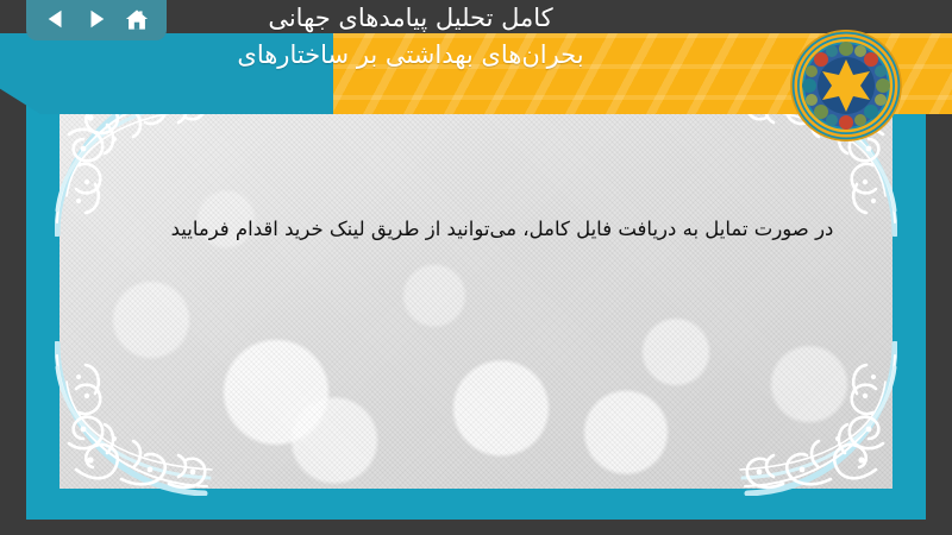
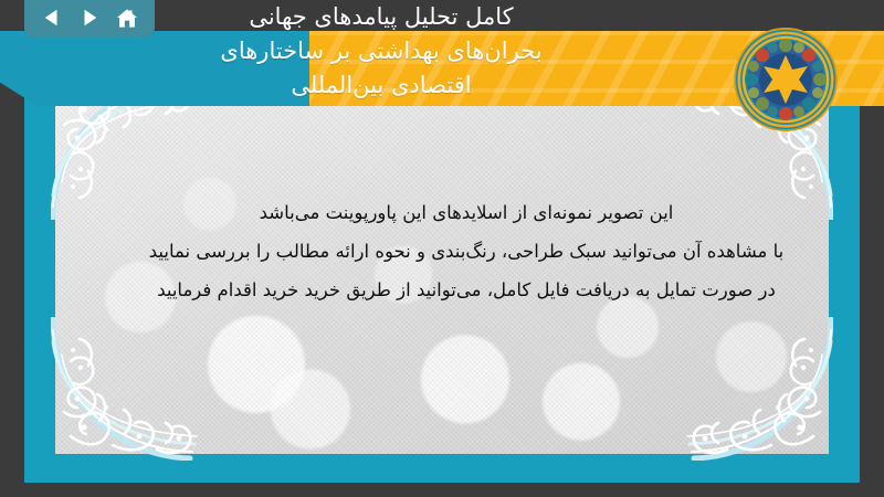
+ این تصویر نمونه‌ای از اسلایدهای این پاورپوینت می‌باشد
+ با مشاهده آن میتوانید سبک طراحی، رنگ‌بندی و نحوه ارائه مطالب را بررسی نمایید
- در صورت تمایل به دریافت فایل کامل، می‌توانید از طریق لینک خرید اقدام فرمایید
+ در صورت تمایل به دریافت فایل کامل، می‌توانید از طریق خرید خرید اقدام فرمایید
  کامل تحلیل پیامدهای جهانی
  بحران‌های بهداشتی بر ساختارهای
+ اقتصادی بینالمللی
